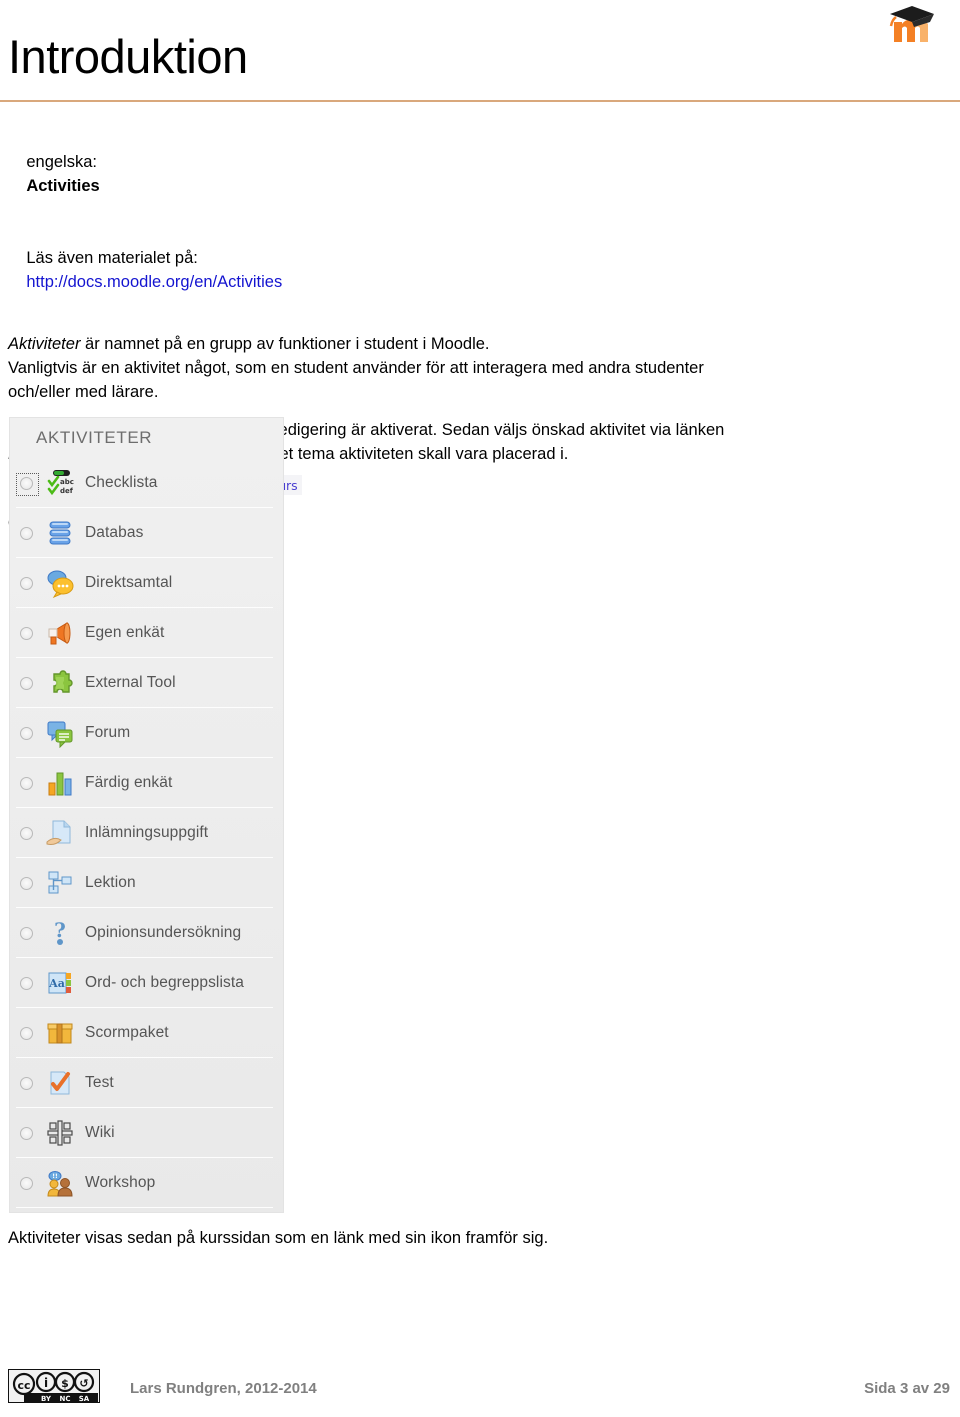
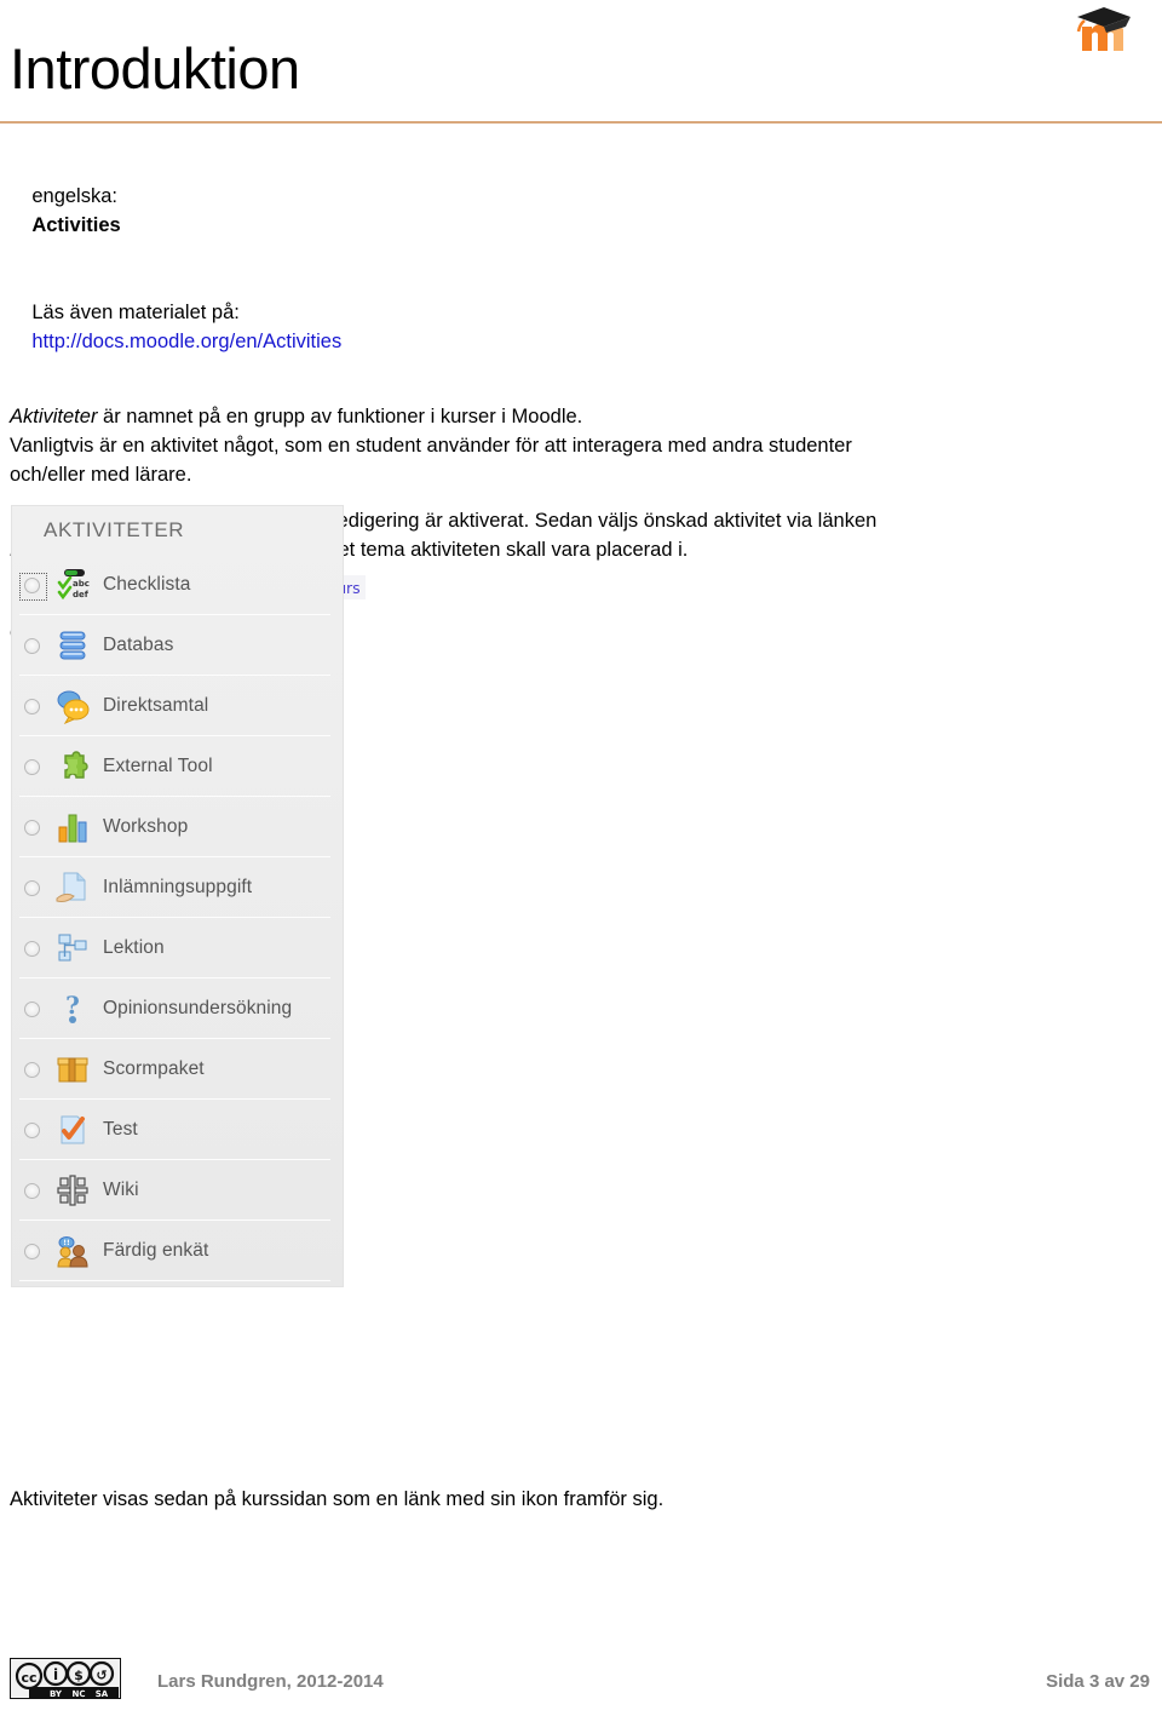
  Introduktion
  engelska: Activities
  Läs även materialet på: http://docs.moodle.org/en/Activities
- Aktiviteter är namnet på en grupp av funktioner i student i Moodle.
+ Aktiviteter är namnet på en grupp av funktioner i kurser i Moodle.
  Vanligtvis är en aktivitet något, som en student använder för att interagera med andra studenter
  och/eller med lärare.
  AKTIVITETER
  abc
  def
  Checklista
  Databas
  Direktsamtal
- Egen enkät
  External Tool
- Forum
- Färdig enkät
+ Workshop
  Inlämningsuppgift
  Lektion
  ?
  Opinionsundersökning
- Aa
- Ord- och begreppslista
  Scormpaket
  Test
  Wiki
- Workshop
+ Färdig enkät
  Aktiviteter visas sedan på kurssidan som en länk med sin ikon framför sig.
  cc
  i
  $
  ↺
  BY
  NC
  SA
  Lars Rundgren, 2012-2014
  Sida 3 av 29
